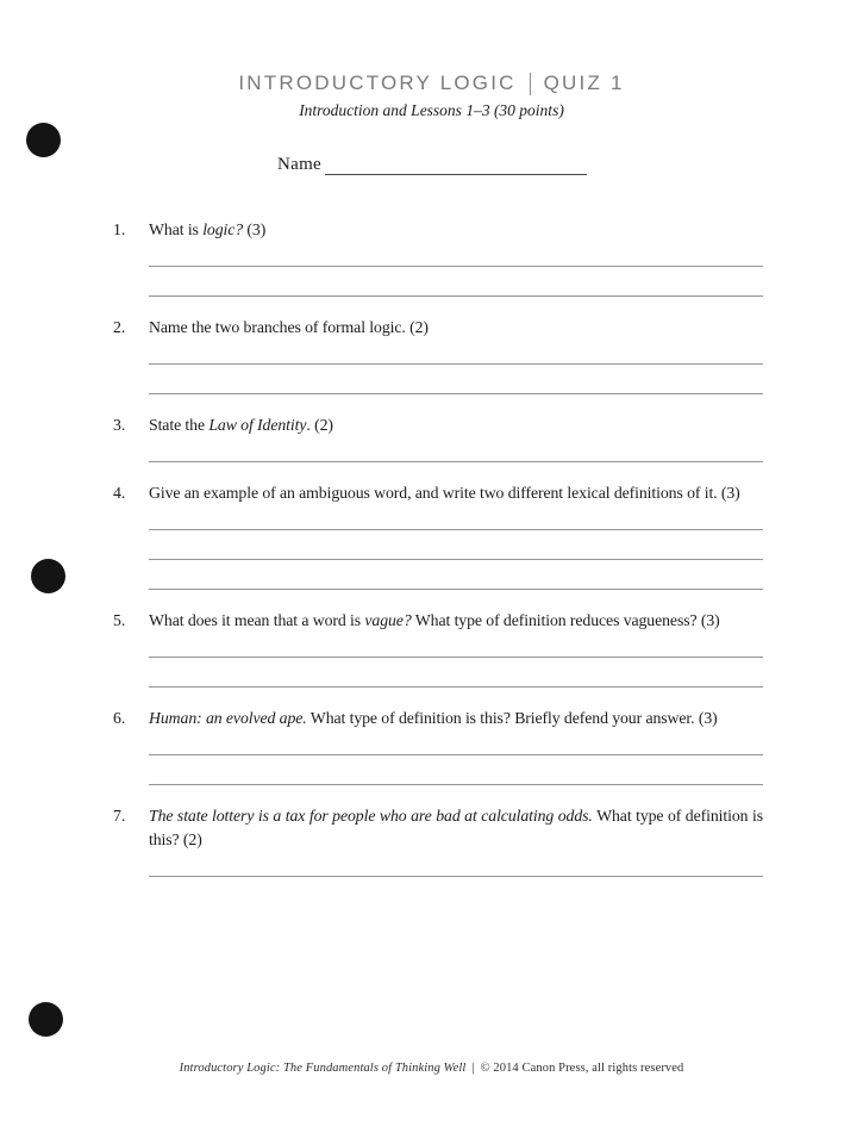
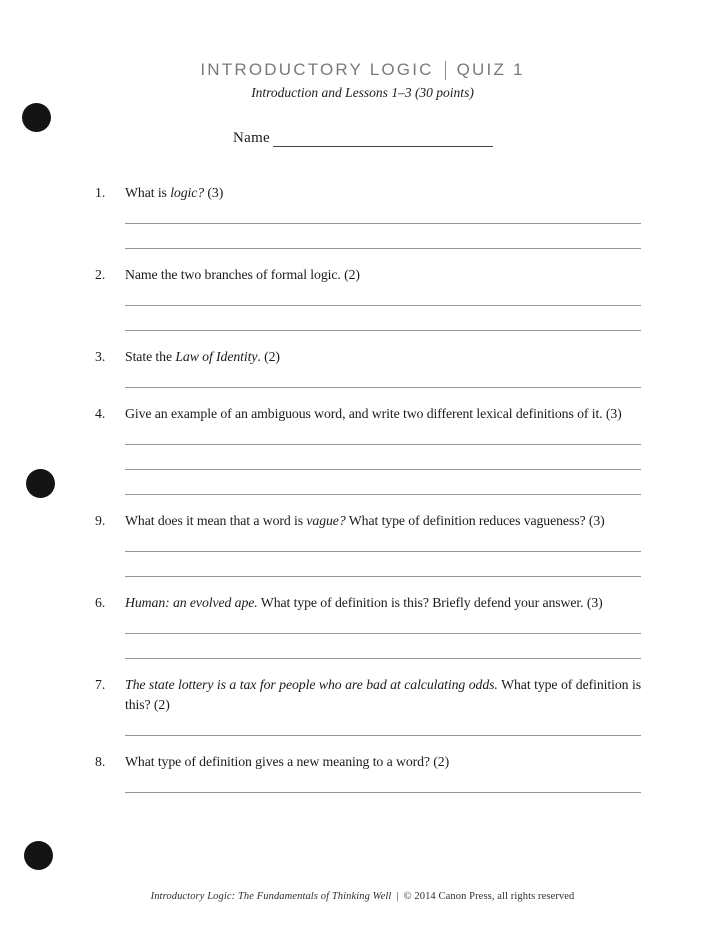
  INTRODUCTORY LOGIC
  QUIZ 1
  Introduction and Lessons 1–3 (30 points)
  Name
  1.
  What is logic? (3)
  2.
  Name the two branches of formal logic. (2)
  3.
  State the Law of Identity. (2)
  4.
  Give an example of an ambiguous word, and write two different lexical definitions of it. (3)
- 5.
+ 9.
  What does it mean that a word is vague? What type of definition reduces vagueness? (3)
  6.
  Human: an evolved ape. What type of definition is this? Briefly defend your answer. (3)
  7.
  The state lottery is a tax for people who are bad at calculating odds. What type of definition is this? (2)
+ 8.
+ What type of definition gives a new meaning to a word? (2)
  Introductory Logic: The Fundamentals of Thinking Well | © 2014 Canon Press, all rights reserved
